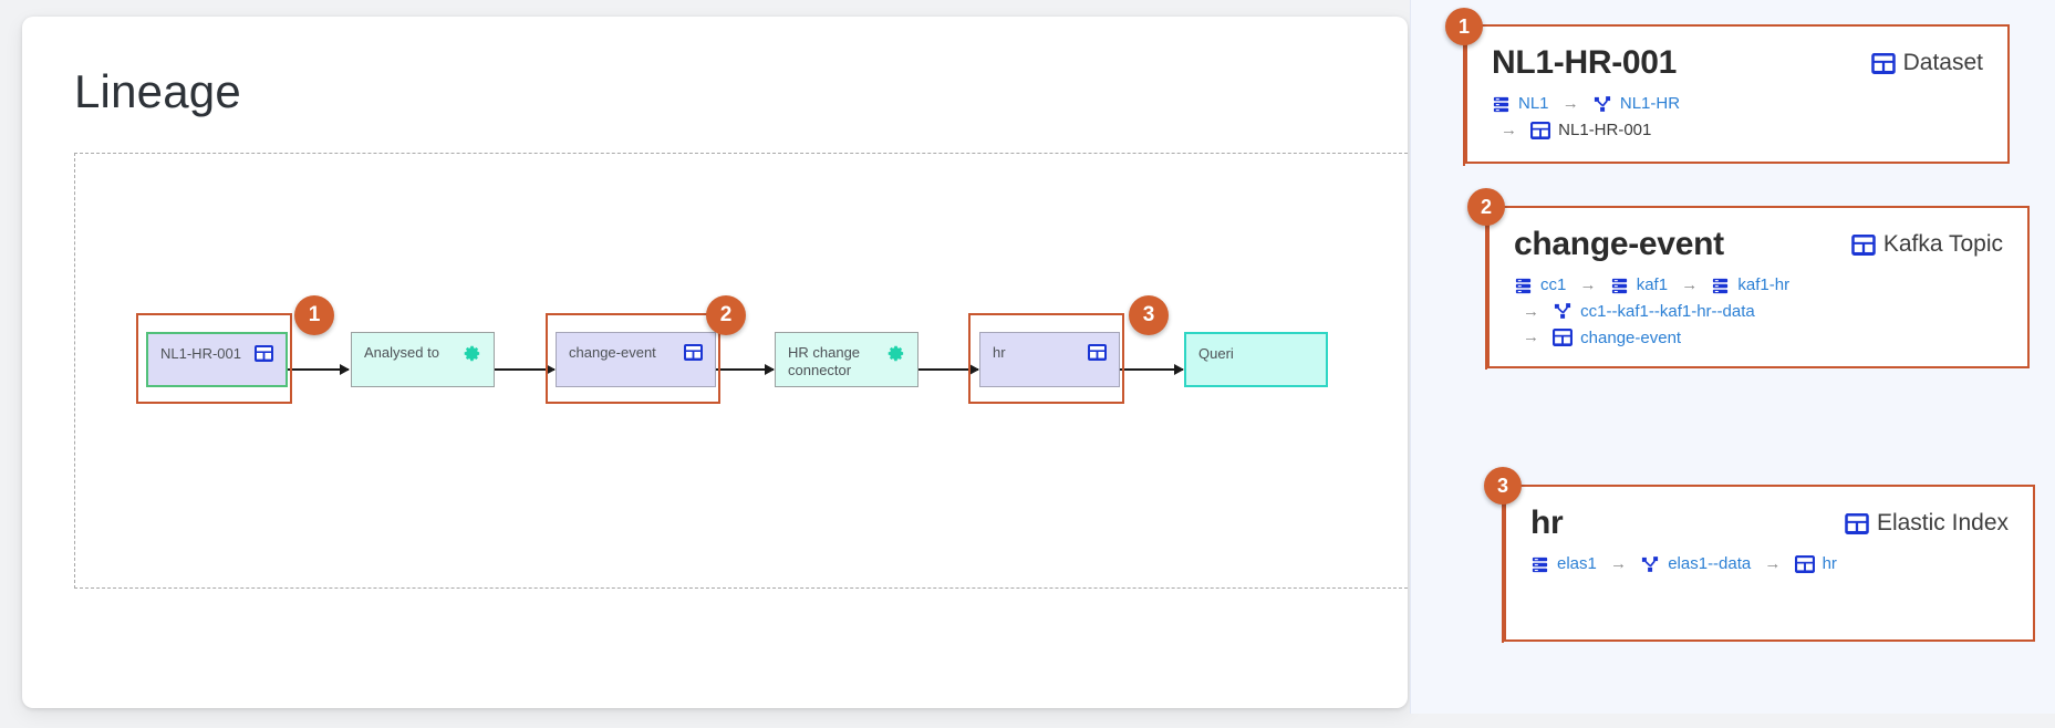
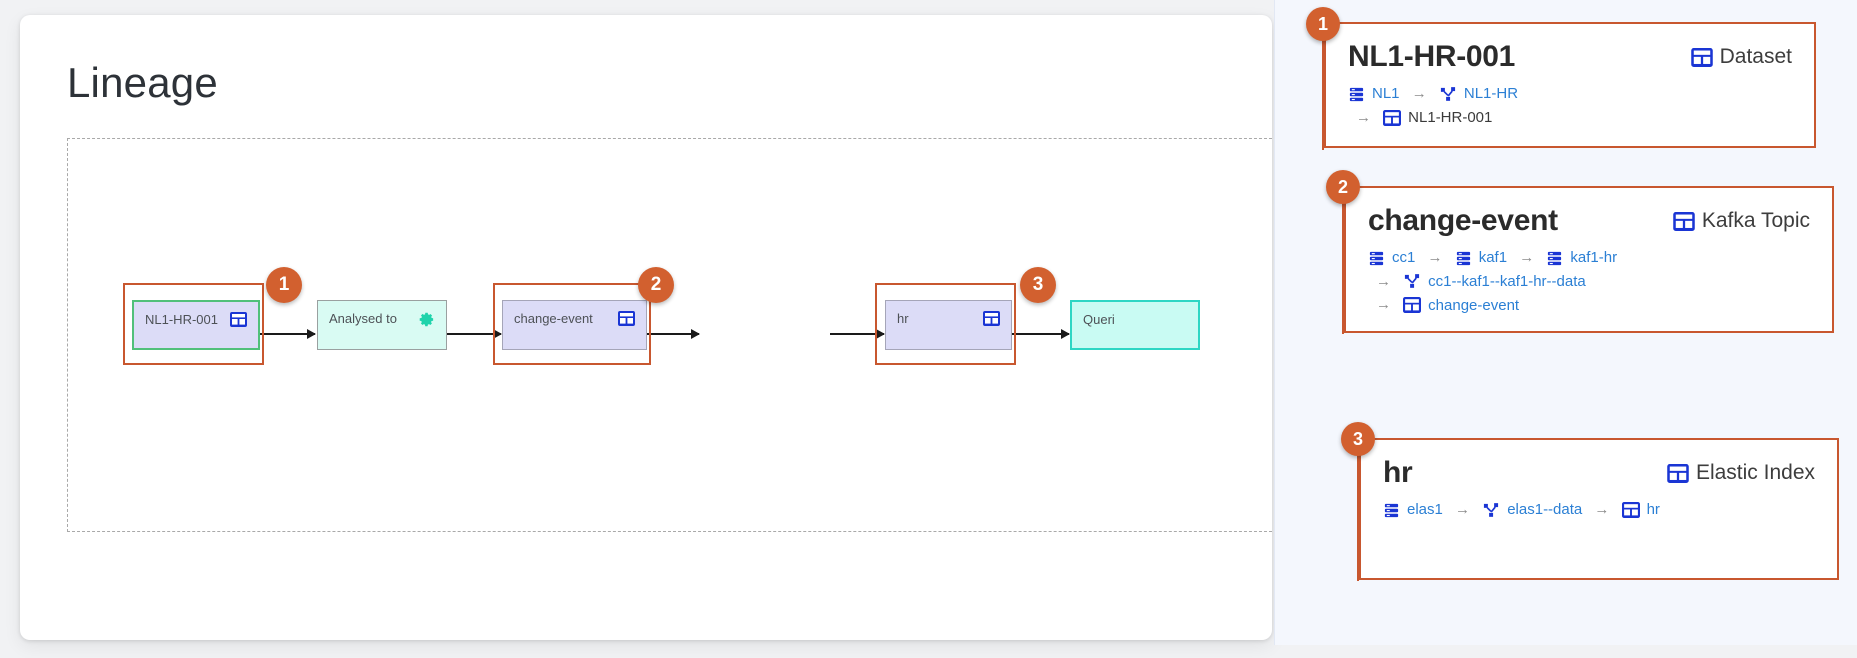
  Lineage
  NL1-HR-001
  Analysed to
  change-event
- HR change
- connector
  hr
  Queri
  1
  2
  3
  NL1-HR-001
  Dataset
  NL1
  →
  NL1-HR
  →
  NL1-HR-001
  change-event
  Kafka Topic
  cc1
  →
  kaf1
  →
  kaf1-hr
  →
  cc1--kaf1--kaf1-hr--data
  →
  change-event
  hr
  Elastic Index
  elas1
  →
  elas1--data
  →
  hr
  1
  2
  3
